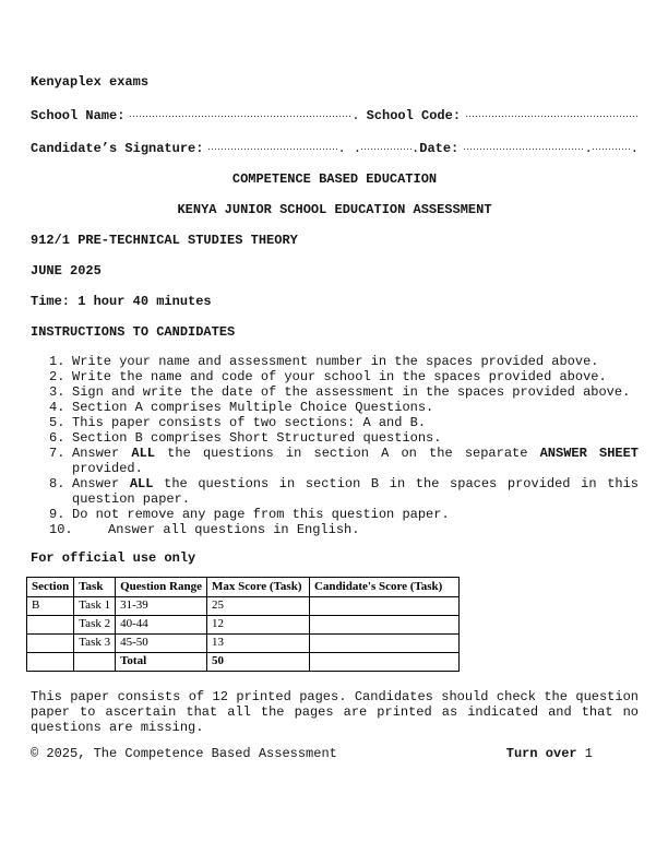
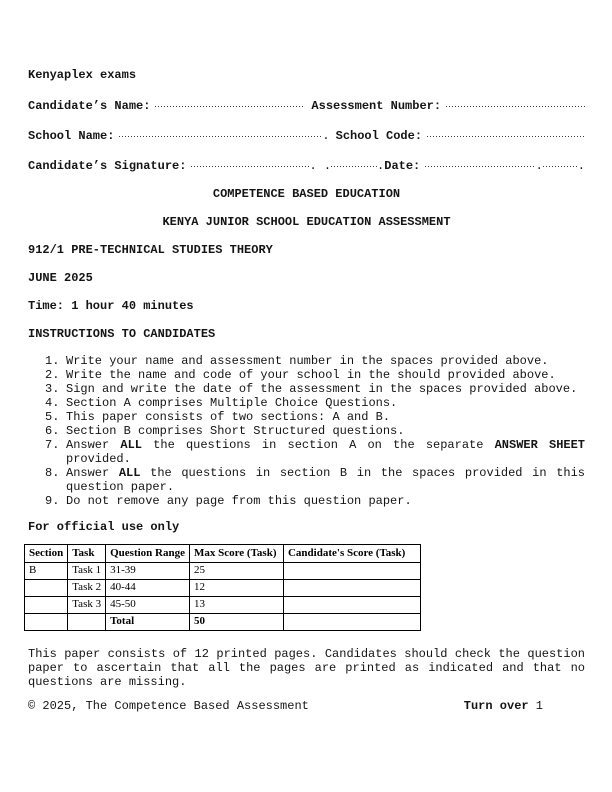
  Kenyaplex exams
+ Candidate’s Name:
+ Assessment Number:
  School Name:
  .
  School Code:
  Candidate’s Signature:
  . .
  .
  Date:
  .
  .
  COMPETENCE BASED EDUCATION
  KENYA JUNIOR SCHOOL EDUCATION ASSESSMENT
  912/1 PRE-TECHNICAL STUDIES THEORY
  JUNE 2025
  Time: 1 hour 40 minutes
  INSTRUCTIONS TO CANDIDATES
  1.
  Write your name and assessment number in the spaces provided above.
  2.
- Write the name and code of your school in the spaces provided above.
+ Write the name and code of your school in the should provided above.
  3.
  Sign and write the date of the assessment in the spaces provided above.
  4.
  Section A comprises Multiple Choice Questions.
  5.
  This paper consists of two sections: A and B.
  6.
  Section B comprises Short Structured questions.
  7.
  Answer ALL the questions in section A on the separate ANSWER SHEET provided.
  8.
  Answer ALL the questions in section B in the spaces provided in this question paper.
  9.
  Do not remove any page from this question paper.
- 10.
- Answer all questions in English.
  For official use only
  Section	Task	Question Range	Max Score (Task)	Candidate's Score (Task)
  B	Task 1	31-39	25
  	Task 2	40-44	12
  	Task 3	45-50	13
  		Total	50
  This paper consists of 12 printed pages. Candidates should check the question paper to ascertain that all the pages are printed as indicated and that no questions are missing.
  © 2025, The Competence Based Assessment
  Turn over 1
